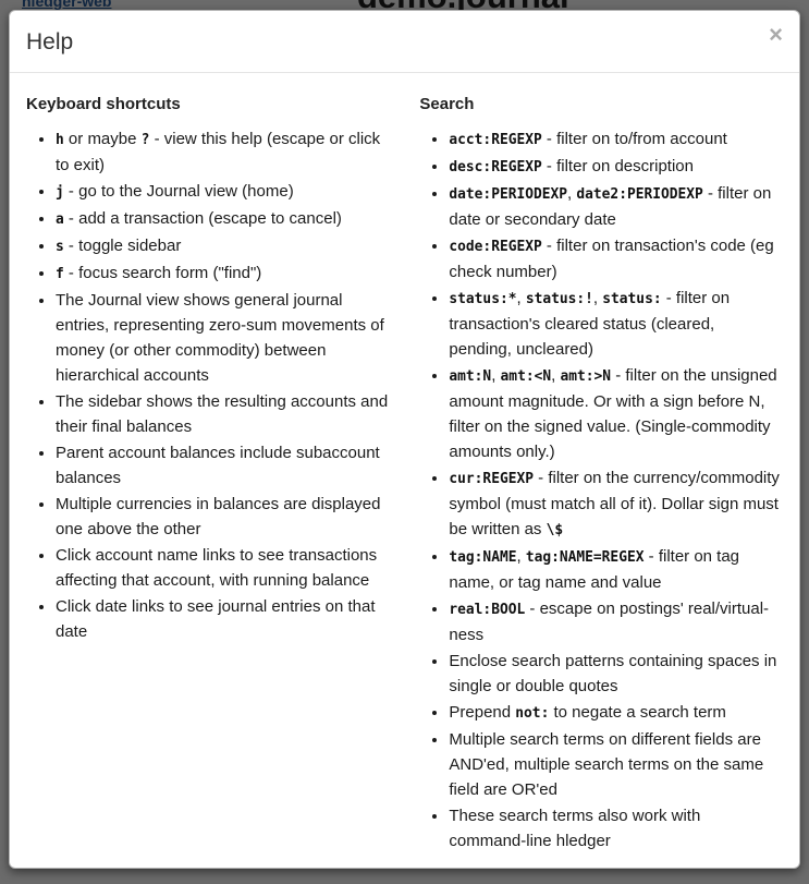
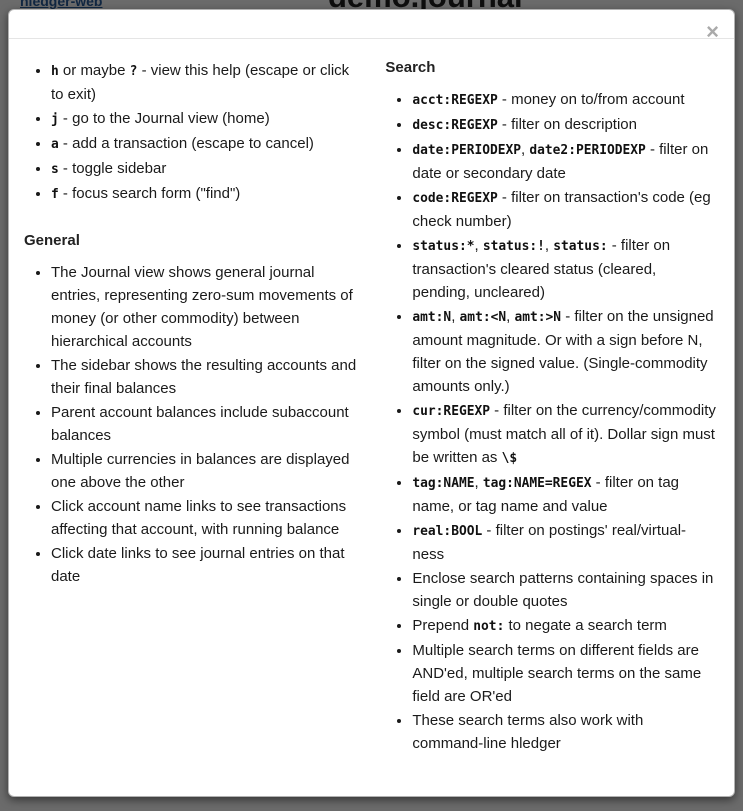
  hledger-web
  ×
- Help
- Keyboard shortcuts
  h or maybe ? - view this help (escape or click to exit)
  j - go to the Journal view (home)
  a - add a transaction (escape to cancel)
  s - toggle sidebar
  f - focus search form ("find")
+ General
  The Journal view shows general journal entries, representing zero-sum movements of money (or other commodity) between hierarchical accounts
  The sidebar shows the resulting accounts and their final balances
  Parent account balances include subaccount balances
  Multiple currencies in balances are displayed one above the other
  Click account name links to see transactions affecting that account, with running balance
  Click date links to see journal entries on that date
  Search
- acct:REGEXP - filter on to/from account
+ acct:REGEXP - money on to/from account
  desc:REGEXP - filter on description
  date:PERIODEXP, date2:PERIODEXP - filter on date or secondary date
  code:REGEXP - filter on transaction's code (eg check number)
  status:*, status:!, status: - filter on transaction's cleared status (cleared, pending, uncleared)
  amt:N, amt:<N, amt:>N - filter on the unsigned amount magnitude. Or with a sign before N, filter on the signed value. (Single-commodity amounts only.)
  cur:REGEXP - filter on the currency/commodity symbol (must match all of it). Dollar sign must be written as \$
  tag:NAME, tag:NAME=REGEX - filter on tag name, or tag name and value
- real:BOOL - escape on postings' real/virtual-ness
+ real:BOOL - filter on postings' real/virtual-ness
  Enclose search patterns containing spaces in single or double quotes
  Prepend not: to negate a search term
  Multiple search terms on different fields are AND'ed, multiple search terms on the same field are OR'ed
  These search terms also work with command-line hledger
